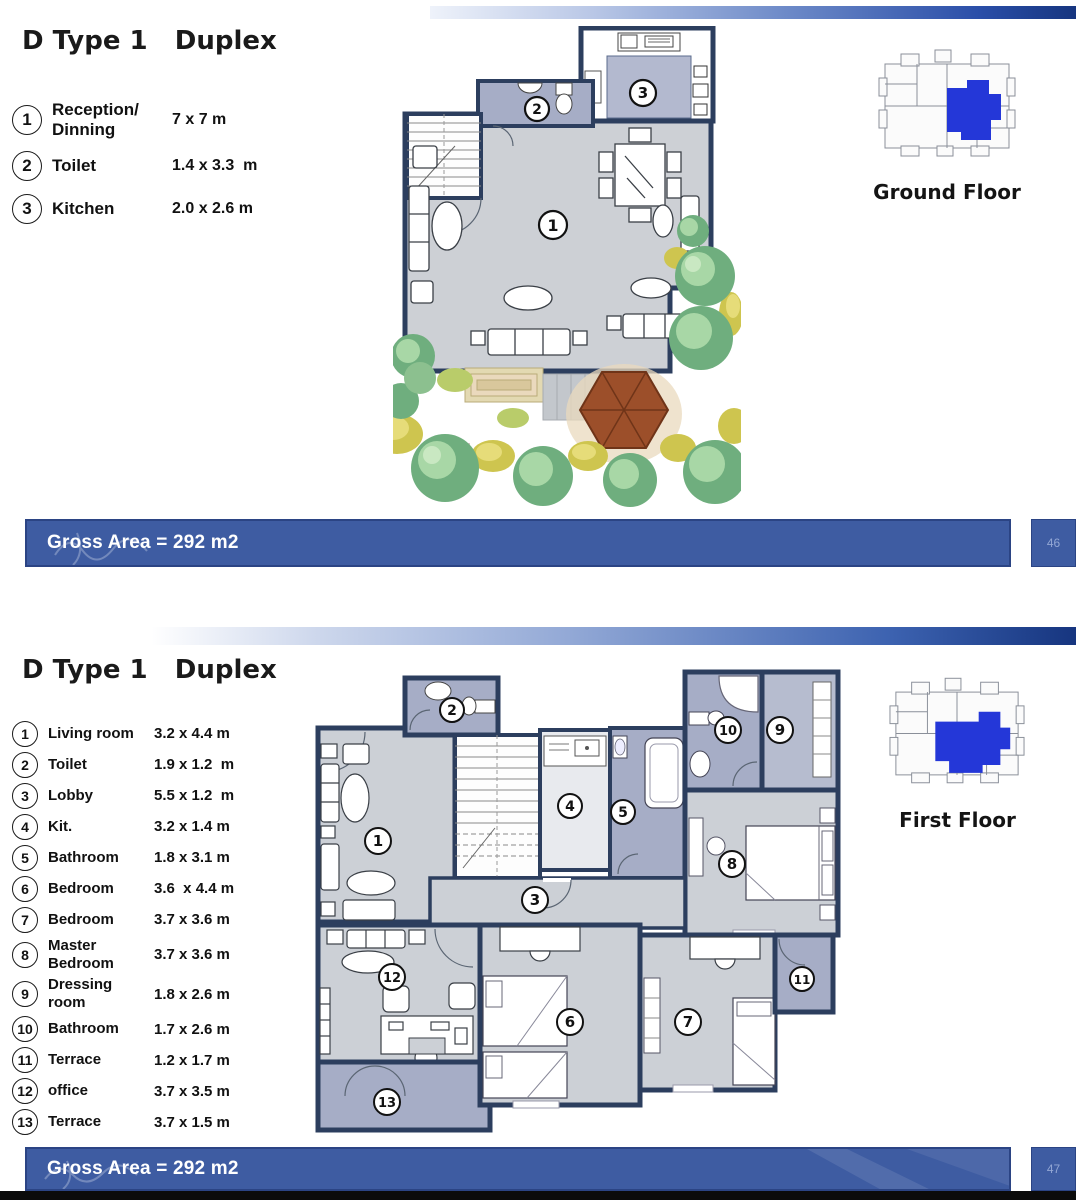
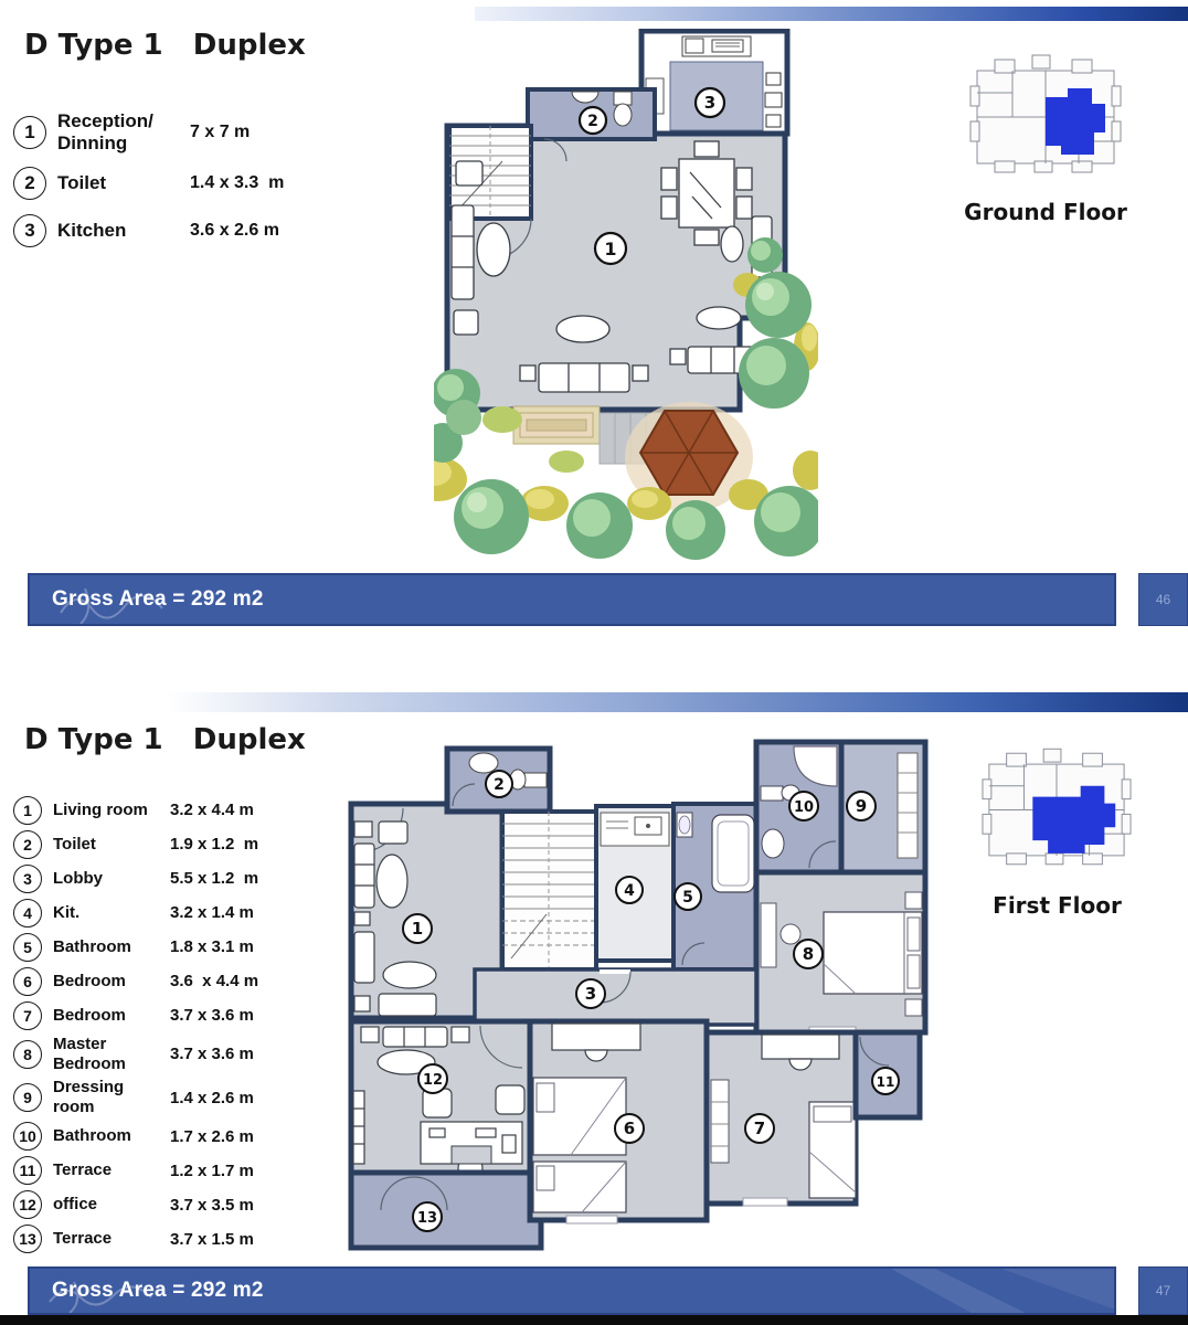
  D Type 1 Duplex
  1
  Reception/ Dinning
  7 x 7 m
  2
  Toilet
  1.4 x 3.3 m
  3
  Kitchen
- 2.0 x 2.6 m
+ 3.6 x 2.6 m
  1
  2
  3
  Ground Floor
  Gross Area = 292 m2
  46
  D Type 1 Duplex
  1
  Living room
  3.2 x 4.4 m
  2
  Toilet
  1.9 x 1.2 m
  3
  Lobby
  5.5 x 1.2 m
  4
  Kit.
  3.2 x 1.4 m
  5
  Bathroom
  1.8 x 3.1 m
  6
  Bedroom
  3.6 x 4.4 m
  7
  Bedroom
  3.7 x 3.6 m
  8
  Master Bedroom
  3.7 x 3.6 m
  9
  Dressing room
- 1.8 x 2.6 m
+ 1.4 x 2.6 m
  10
  Bathroom
  1.7 x 2.6 m
  11
  Terrace
  1.2 x 1.7 m
  12
  office
  3.7 x 3.5 m
  13
  Terrace
  3.7 x 1.5 m
  2
  1
  4
  5
  10
  9
  8
  3
  12
  13
  6
  7
  11
  First Floor
  Gross Area = 292 m2
  47
